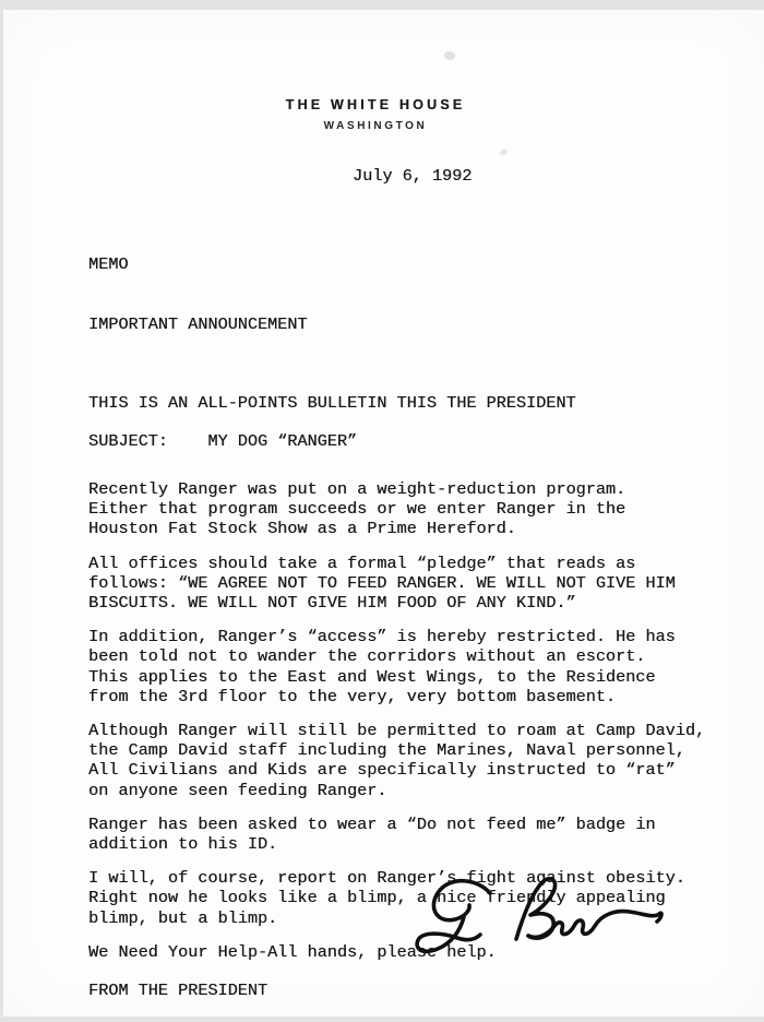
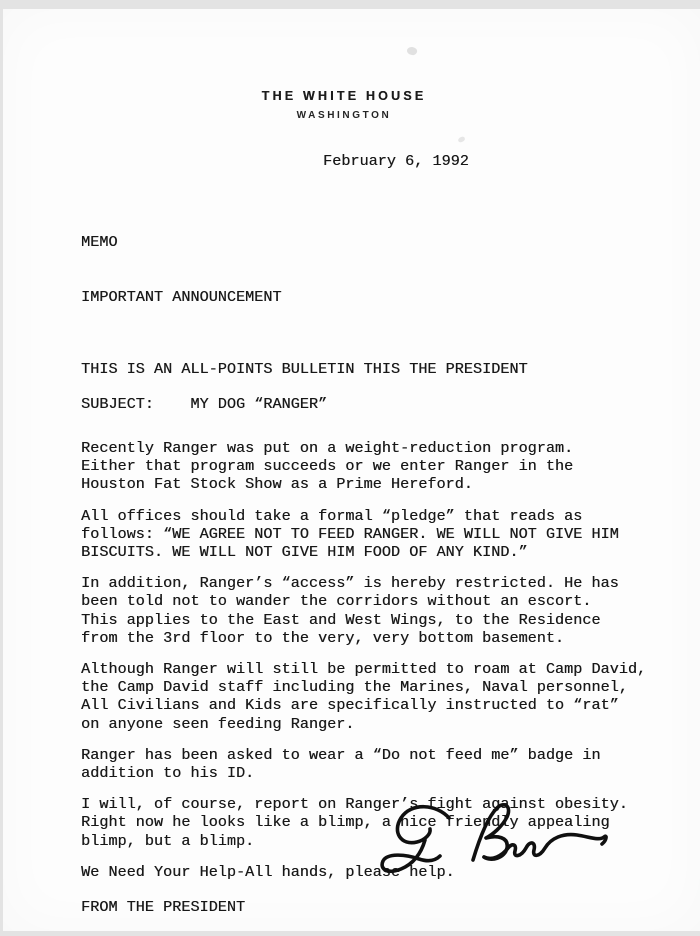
  THE WHITE HOUSE
  WASHINGTON
- July 6, 1992
+ February 6, 1992
  MEMO
  IMPORTANT ANNOUNCEMENT
  THIS IS AN ALL-POINTS BULLETIN THIS THE PRESIDENT
  SUBJECT: MY DOG “RANGER”
  Recently Ranger was put on a weight-reduction program.
  Either that program succeeds or we enter Ranger in the
  Houston Fat Stock Show as a Prime Hereford.
  All offices should take a formal “pledge” that reads as
  follows: “WE AGREE NOT TO FEED RANGER. WE WILL NOT GIVE HIM
  BISCUITS. WE WILL NOT GIVE HIM FOOD OF ANY KIND.”
  In addition, Ranger’s “access” is hereby restricted. He has
  been told not to wander the corridors without an escort.
  This applies to the East and West Wings, to the Residence
  from the 3rd floor to the very, very bottom basement.
  Although Ranger will still be permitted to roam at Camp David,
  the Camp David staff including the Marines, Naval personnel,
  All Civilians and Kids are specifically instructed to “rat”
  on anyone seen feeding Ranger.
  Ranger has been asked to wear a “Do not feed me” badge in
  addition to his ID.
  I will, of course, report on Ranger’s fight aginst obesity.
  Right now he looks like a blimp, a nice friedy appealing
  blimp, but a blimp.
  We Need Your Help-All hands, plea help.
  FROM THE PRESIDENT
